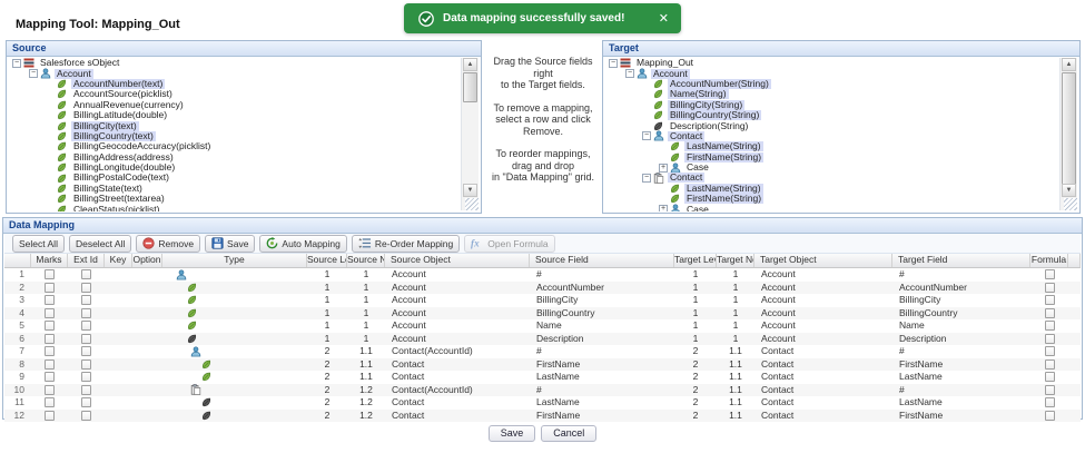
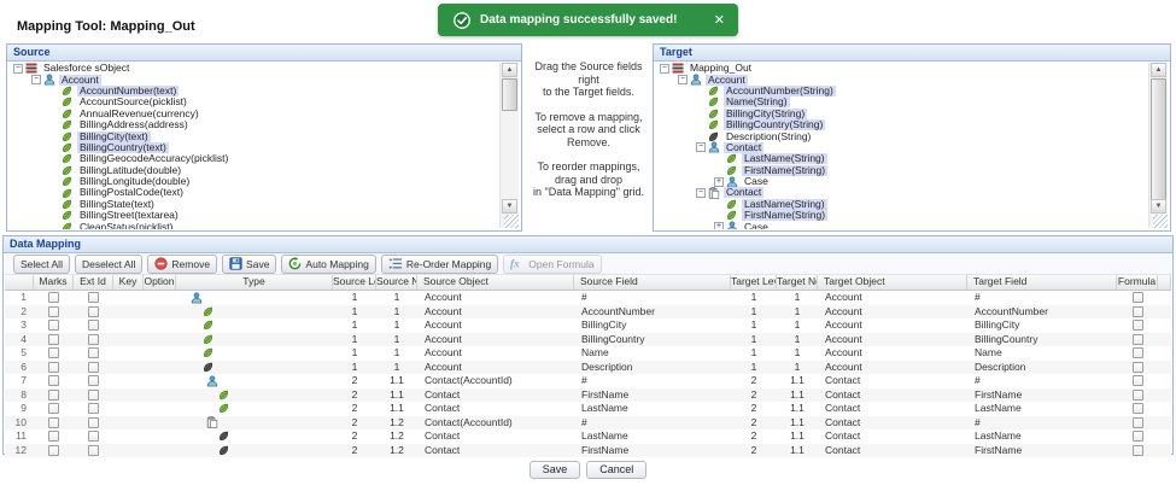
  Data mapping successfully saved!
  ✕
  Mapping Tool: Mapping_Out
  Source
  Salesforce sObject
  Account
  AccountNumber(text)
  AccountSource(picklist)
  AnnualRevenue(currency)
- BillingLatitude(double)
+ BillingAddress(address)
  BillingCity(text)
  BillingCountry(text)
  BillingGeocodeAccuracy(picklist)
- BillingAddress(address)
+ BillingLatitude(double)
  BillingLongitude(double)
  BillingPostalCode(text)
  BillingState(text)
  BillingStreet(textarea)
  CleanStatus(picklist)
  Drag the Source fields right
  to the Target fields.
  To remove a mapping,
  select a row and click Remove.
  To reorder mappings,
  drag and drop
  in "Data Mapping" grid.
  Target
  Mapping_Out
  Account
  AccountNumber(String)
  Name(String)
  BillingCity(String)
  BillingCountry(String)
  Description(String)
  Contact
  LastName(String)
  FirstName(String)
  Case
  Contact
  LastName(String)
  FirstName(String)
  Case
  Data Mapping
  Select All
  Deselect All
  Remove
  Save
  Auto Mapping
  Re-Order Mapping
  fx
  Open Formula
  Marks
  Ext Id
  Key
  Option
  Type
  Source Object
  Source Field
  Target Lev
  Target Object
  Target Field
  Formula
  1
  1
  1
  Account
  #
  1
  1
  Account
  #
  2
  1
  1
  Account
  AccountNumber
  1
  1
  Account
  AccountNumber
  3
  1
  1
  Account
  BillingCity
  1
  1
  Account
  BillingCity
  4
  1
  1
  Account
  BillingCountry
  1
  1
  Account
  BillingCountry
  5
  1
  1
  Account
  Name
  1
  1
  Account
  Name
  6
  1
  1
  Account
  Description
  1
  1
  Account
  Description
  7
  2
  1.1
  Contact(AccountId)
  #
  2
  1.1
  Contact
  #
  8
  2
  1.1
  Contact
  FirstName
  2
  1.1
  Contact
  FirstName
  9
  2
  1.1
  Contact
  LastName
  2
  1.1
  Contact
  LastName
  10
  2
  1.2
  Contact(AccountId)
  #
  2
  1.1
  Contact
  #
  11
  2
  1.2
  Contact
  LastName
  2
  1.1
  Contact
  LastName
  12
  2
  1.2
  Contact
  FirstName
  2
  1.1
  Contact
  FirstName
  Save
  Cancel
